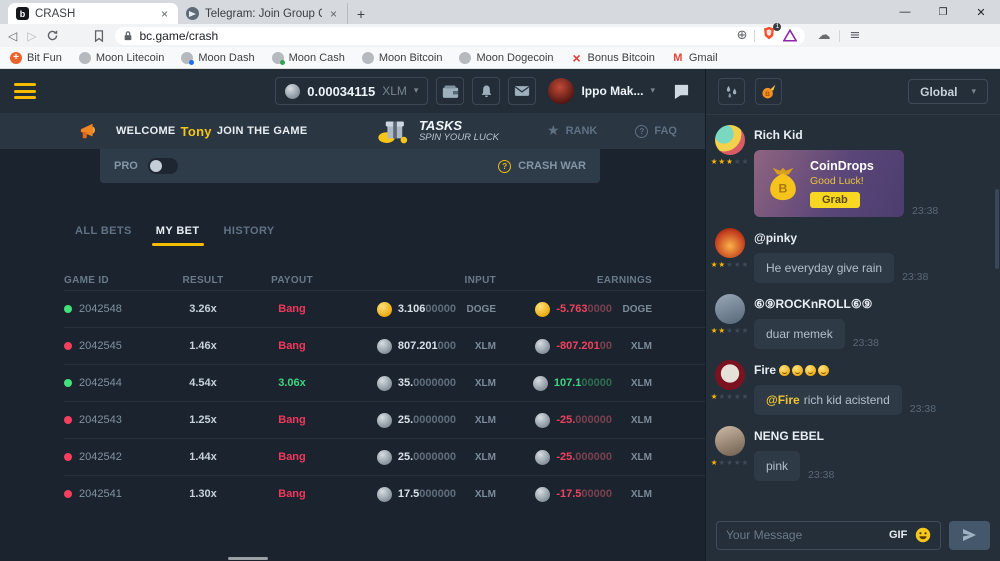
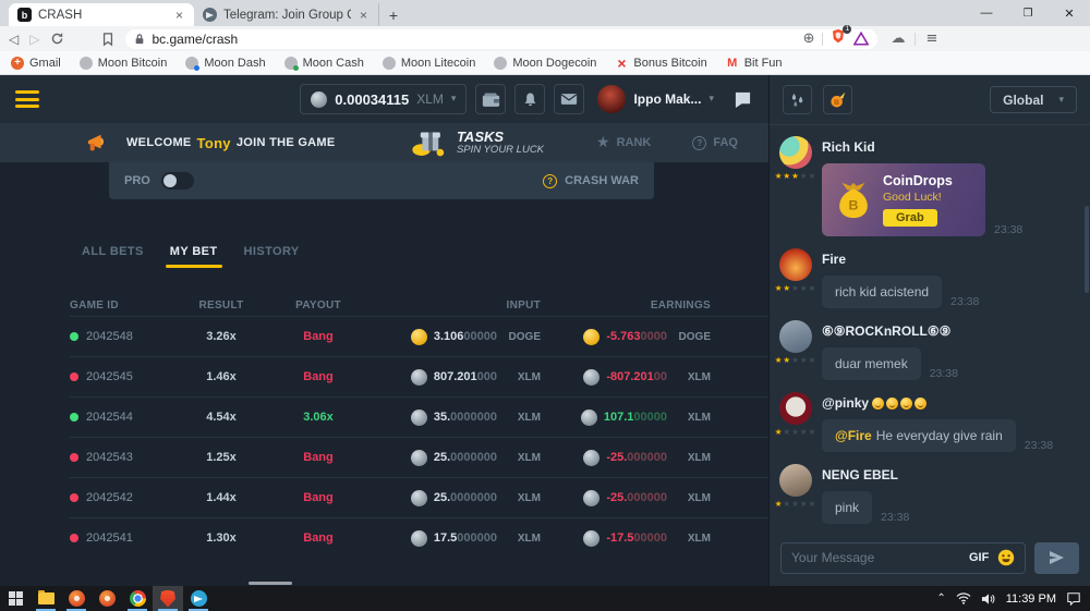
  b
  CRASH
  ×
  Telegram: Join Group
  ×
  +
  —
  ❐
  ✕
  ◁
  ▷
  bc.game/crash
  ⊕
  ☁
  ≡
- Bit Fun
+ Gmail
- Moon Litecoin
+ Moon Bitcoin
  Moon Dash
  Moon Cash
- Moon Bitcoin
+ Moon Litecoin
  Moon Dogecoin
  Bonus Bitcoin
- Gmail
+ Bit Fun
  0.00034115
  XLM
  ▾
  Ippo Mak...
  ▾
  WELCOME
  Tony
  JOIN THE GAME
  TASKS
  SPIN YOUR LUCK
  ★
  RANK
  ?
  FAQ
  PRO
  ?
  CRASH WAR
  ALL BETS
  MY BET
  HISTORY
  GAME ID
  RESULT
  PAYOUT
  INPUT
  EARNINGS
  2042548
  3.26x
  Bang
  3.10600000
  DOGE
  -5.7630000
  DOGE
  2042545
  1.46x
  Bang
  807.201000
  XLM
  -807.20100
  XLM
  2042544
  4.54x
  3.06x
  35.0000000
  XLM
  107.100000
  XLM
  2042543
  1.25x
  Bang
  25.0000000
  XLM
  -25.000000
  XLM
  2042542
  1.44x
  Bang
  25.0000000
  XLM
  -25.000000
  XLM
  2042541
  1.30x
  Bang
  17.5000000
  XLM
  -17.500000
  XLM
  Global
  ▾
  ★★★★★
  Rich Kid
  B
  CoinDrops
  Good Luck!
  Grab
  23:38
  ★★★★★
- @pinky
+ Fire
- He everyday give rain
+ rich kid acistend
  23:38
  ★★★★★
  ⑥⑨ROCKnROLL⑥⑨
  duar memek
  23:38
  ★★★★★
- Fire
+ @pinky
- @Fire rich kid acistend
+ @Fire He everyday give rain
  23:38
  ★★★★★
  NENG EBEL
  pink
  23:38
  Your Message
  GIF
+ ⌃
+ 11:39 PM
